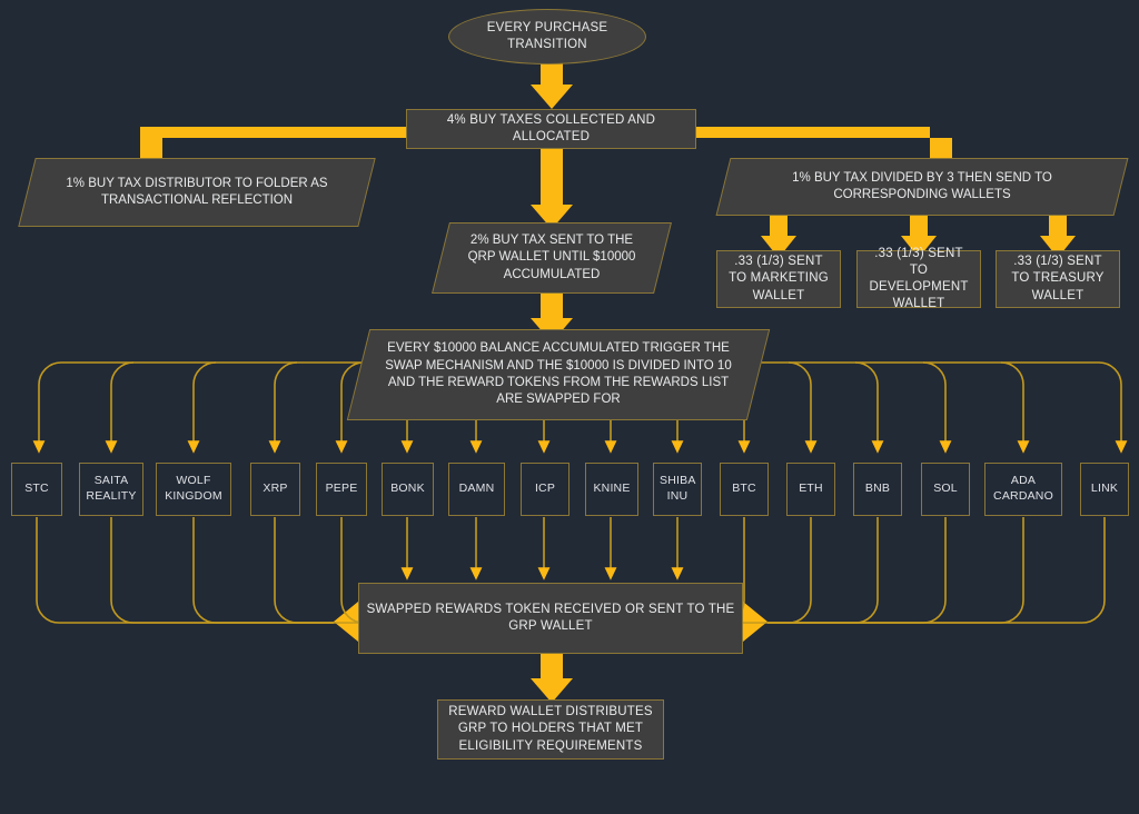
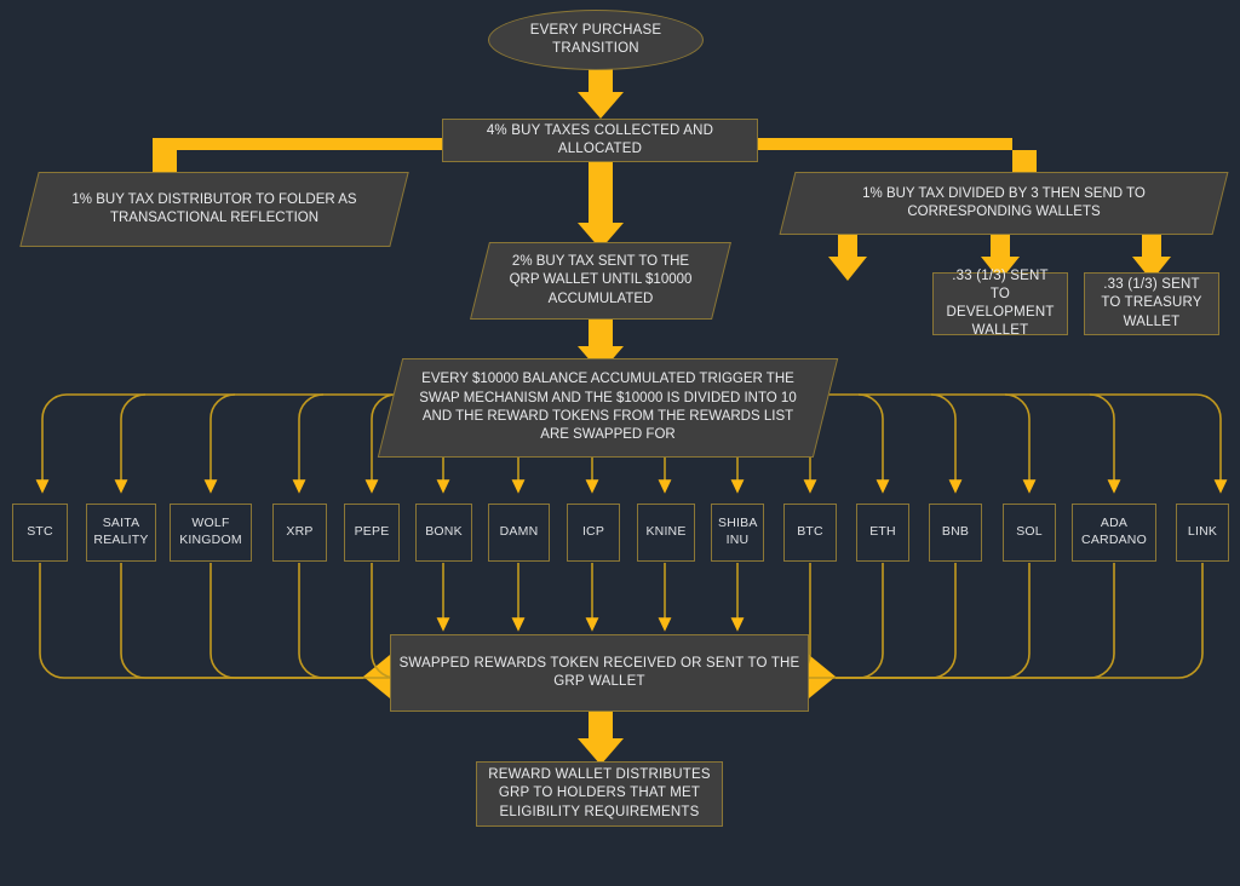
  EVERY PURCHASE TRANSITION
  4% BUY TAXES COLLECTED AND ALLOCATED
  1% BUY TAX DISTRIBUTOR TO FOLDER AS TRANSACTIONAL REFLECTION
  1% BUY TAX DIVIDED BY 3 THEN SEND TO CORRESPONDING WALLETS
  2% BUY TAX SENT TO THE QRP WALLET UNTIL $10000 ACCUMULATED
- .33 (1/3) SENT TO MARKETING WALLET
  .33 (1/3) SENT TO DEVELOPMENT WALLET
  .33 (1/3) SENT TO TREASURY WALLET
  EVERY $10000 BALANCE ACCUMULATED TRIGGER THE SWAP MECHANISM AND THE $10000 IS DIVIDED INTO 10 AND THE REWARD TOKENS FROM THE REWARDS LIST ARE SWAPPED FOR
  STC
  SAITA REALITY
  WOLF KINGDOM
  XRP
  PEPE
  BONK
  DAMN
  ICP
  KNINE
  SHIBA INU
  BTC
  ETH
  BNB
  SOL
  ADA CARDANO
  LINK
  SWAPPED REWARDS TOKEN RECEIVED OR SENT TO THE GRP WALLET
  REWARD WALLET DISTRIBUTES GRP TO HOLDERS THAT MET ELIGIBILITY REQUIREMENTS
